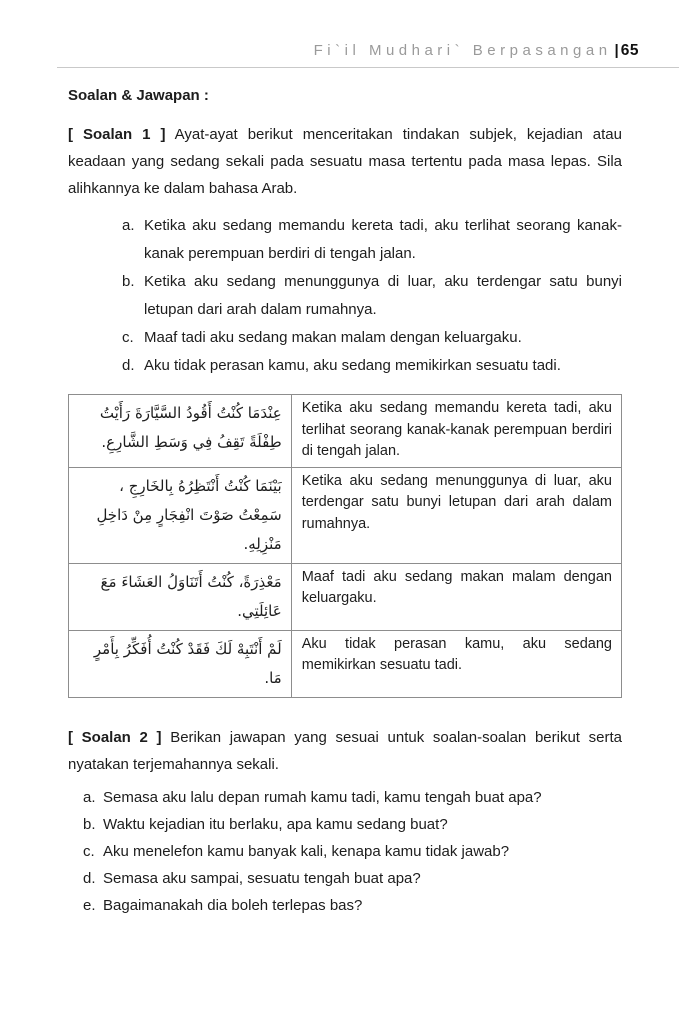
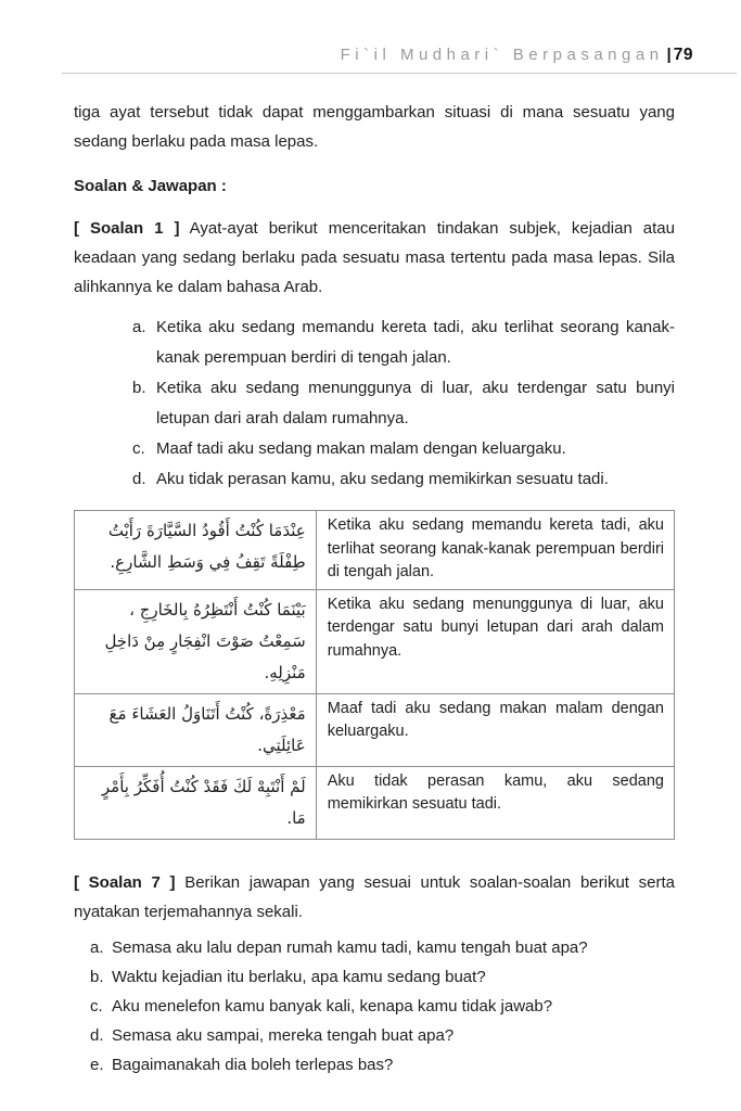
- Fi`il Mudhari` Berpasangan |65
+ Fi`il Mudhari` Berpasangan |79
+ tiga ayat tersebut tidak dapat menggambarkan situasi di mana sesuatu yang sedang berlaku pada masa lepas.
  Soalan & Jawapan :
- [ Soalan 1 ] Ayat-ayat berikut menceritakan tindakan subjek, kejadian atau keadaan yang sedang sekali pada sesuatu masa tertentu pada masa lepas. Sila alihkannya ke dalam bahasa Arab.
+ [ Soalan 1 ] Ayat-ayat berikut menceritakan tindakan subjek, kejadian atau keadaan yang sedang berlaku pada sesuatu masa tertentu pada masa lepas. Sila alihkannya ke dalam bahasa Arab.
  a.
  Ketika aku sedang memandu kereta tadi, aku terlihat seorang kanak-kanak perempuan berdiri di tengah jalan.
  b.
  Ketika aku sedang menunggunya di luar, aku terdengar satu bunyi letupan dari arah dalam rumahnya.
  c.
  Maaf tadi aku sedang makan malam dengan keluargaku.
  d.
  Aku tidak perasan kamu, aku sedang memikirkan sesuatu tadi.
  عِنْدَمَا كُنْتُ أَقُودُ السَّيَّارَةَ رَأَيْتُ طِفْلَةً تَقِفُ فِي وَسَطِ الشَّارِعِ.	Ketika aku sedang memandu kereta tadi, aku terlihat seorang kanak-kanak perempuan berdiri di tengah jalan.
  بَيْنَمَا كُنْتُ أَنْتَظِرُهُ بِالخَارِجِ ، سَمِعْتُ صَوْتَ انْفِجَارٍ مِنْ دَاخِلِ مَنْزِلِهِ.	Ketika aku sedang menunggunya di luar, aku terdengar satu bunyi letupan dari arah dalam rumahnya.
  مَعْذِرَةً، كُنْتُ أَتَنَاوَلُ العَشَاءَ مَعَ عَائِلَتِي.	Maaf tadi aku sedang makan malam dengan keluargaku.
  لَمْ أَنْتَبِهْ لَكَ فَقَدْ كُنْتُ أُفَكِّرُ بِأَمْرٍ مَا.	Aku tidak perasan kamu, aku sedang memikirkan sesuatu tadi.
- [ Soalan 2 ] Berikan jawapan yang sesuai untuk soalan-soalan berikut serta nyatakan terjemahannya sekali.
+ [ Soalan 7 ] Berikan jawapan yang sesuai untuk soalan-soalan berikut serta nyatakan terjemahannya sekali.
  a.
  Semasa aku lalu depan rumah kamu tadi, kamu tengah buat apa?
  b.
  Waktu kejadian itu berlaku, apa kamu sedang buat?
  c.
  Aku menelefon kamu banyak kali, kenapa kamu tidak jawab?
  d.
- Semasa aku sampai, sesuatu tengah buat apa?
+ Semasa aku sampai, mereka tengah buat apa?
  e.
  Bagaimanakah dia boleh terlepas bas?
